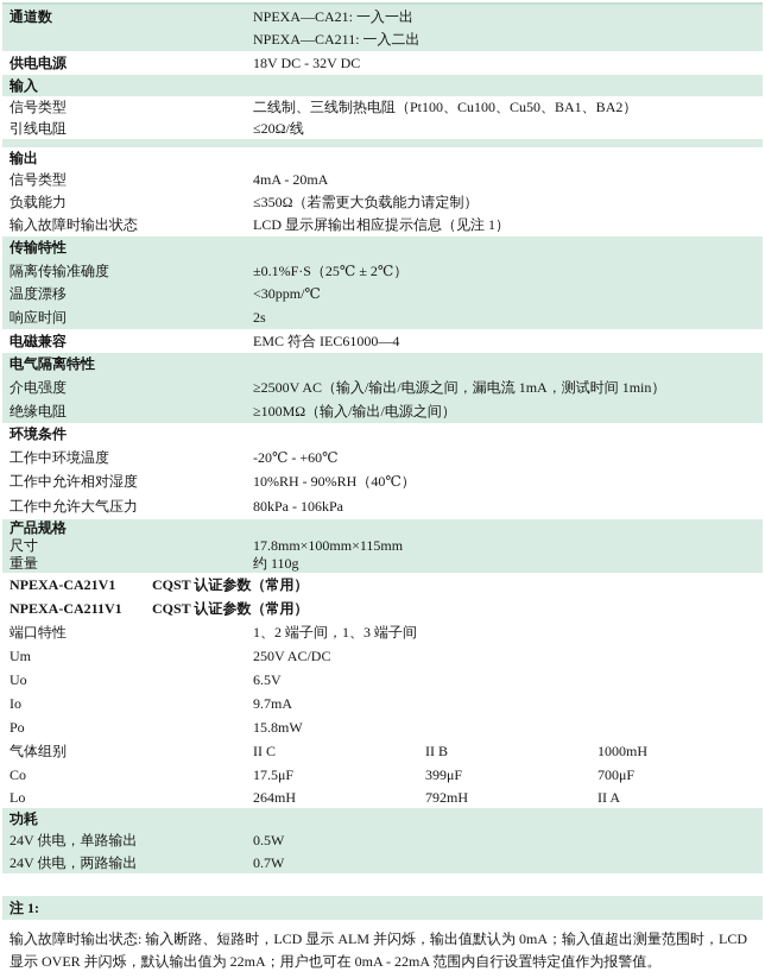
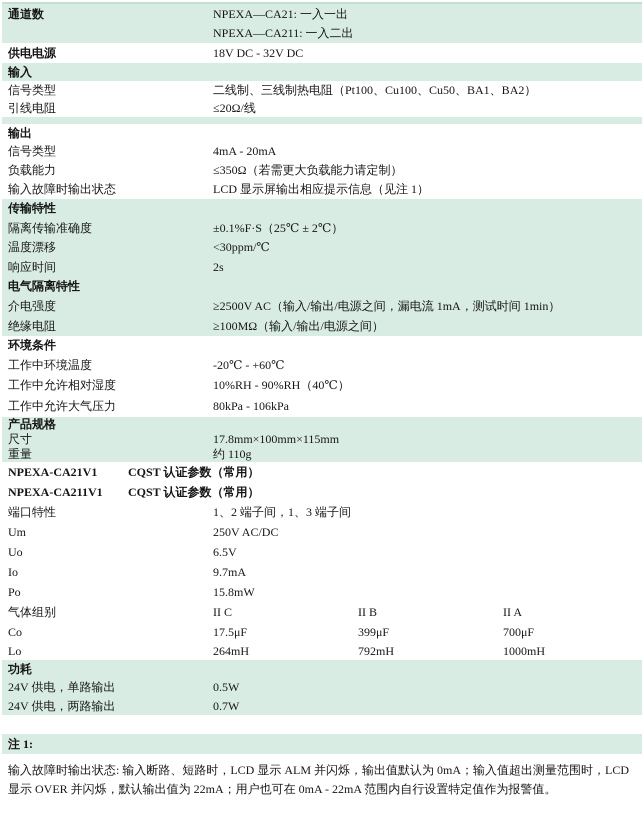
  通道数
  NPEXA—CA21: 一入一出
  NPEXA—CA211: 一入二出
  供电电源
  18V DC - 32V DC
  输入
  信号类型
  二线制、三线制热电阻（Pt100、Cu100、Cu50、BA1、BA2）
  引线电阻
  ≤20Ω/线
  输出
  信号类型
  4mA - 20mA
  负载能力
  ≤350Ω（若需更大负载能力请定制）
  输入故障时输出状态
  LCD 显示屏输出相应提示信息（见注 1）
  传输特性
  隔离传输准确度
  ±0.1%F·S（25℃ ± 2℃）
  温度漂移
  <30ppm/℃
  响应时间
  2s
- 电磁兼容
- EMC 符合 IEC61000—4
  电气隔离特性
  介电强度
  ≥2500V AC（输入/输出/电源之间，漏电流 1mA，测试时间 1min）
  绝缘电阻
  ≥100MΩ（输入/输出/电源之间）
  环境条件
  工作中环境温度
  -20℃ - +60℃
  工作中允许相对湿度
  10%RH - 90%RH（40℃）
  工作中允许大气压力
  80kPa - 106kPa
  产品规格
  尺寸
  17.8mm×100mm×115mm
  重量
  约 110g
  NPEXA-CA21V1
  CQST 认证参数（常用）
  NPEXA-CA211V1
  CQST 认证参数（常用）
  端口特性
  1、2 端子间，1、3 端子间
  Um
  250V AC/DC
  Uo
  6.5V
  Io
  9.7mA
  Po
  15.8mW
  气体组别
  II C
  II B
- 1000mH
+ II A
  Co
  17.5μF
  399μF
  700μF
  Lo
  264mH
  792mH
- II A
+ 1000mH
  功耗
  24V 供电，单路输出
  0.5W
  24V 供电，两路输出
  0.7W
  注 1:
  输入故障时输出状态: 输入断路、短路时，LCD 显示 ALM 并闪烁，输出值默认为 0mA；输入值超出测量范围时，LCD
  显示 OVER 并闪烁，默认输出值为 22mA；用户也可在 0mA - 22mA 范围内自行设置特定值作为报警值。
